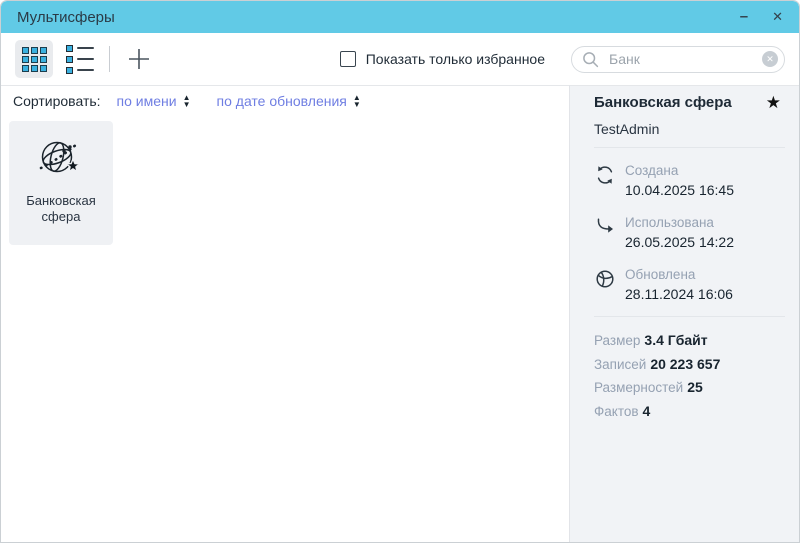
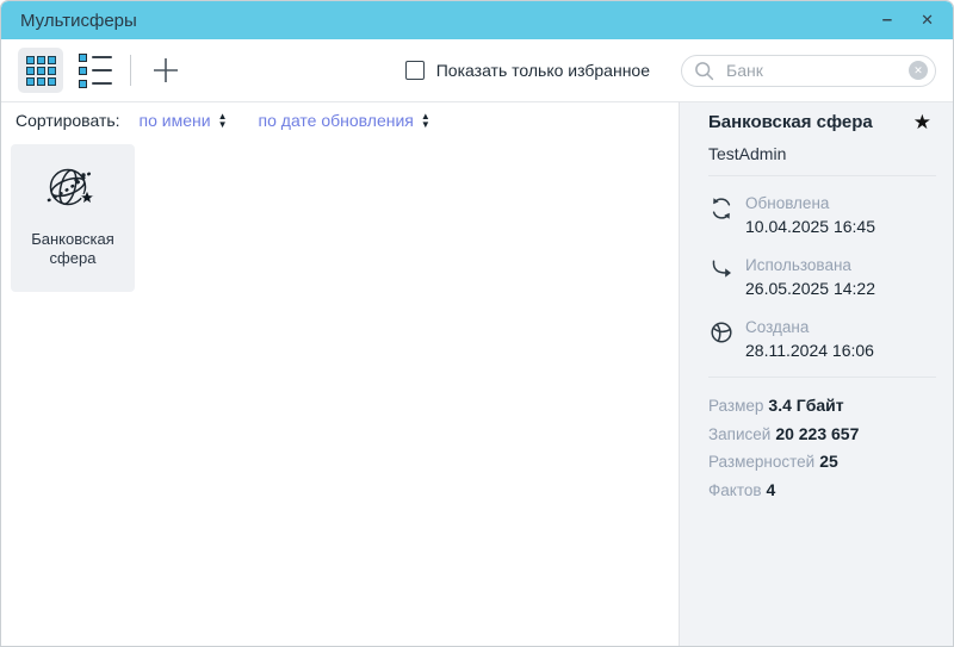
  Мультисферы
  –
  ✕
  Показать только избранное
  Банк
  ✕
  Сортировать:
  по имени
  ▲
  ▼
  по дате обновления
  ▲
  ▼
  Банковская сфера
  Банковская сфера
  ★
  TestAdmin
- Создана
+ Обновлена
  10.04.2025 16:45
  Использована
  26.05.2025 14:22
- Обновлена
+ Создана
  28.11.2024 16:06
  Размер 3.4 Гбайт
  Записей 20 223 657
  Размерностей 25
  Фактов 4
